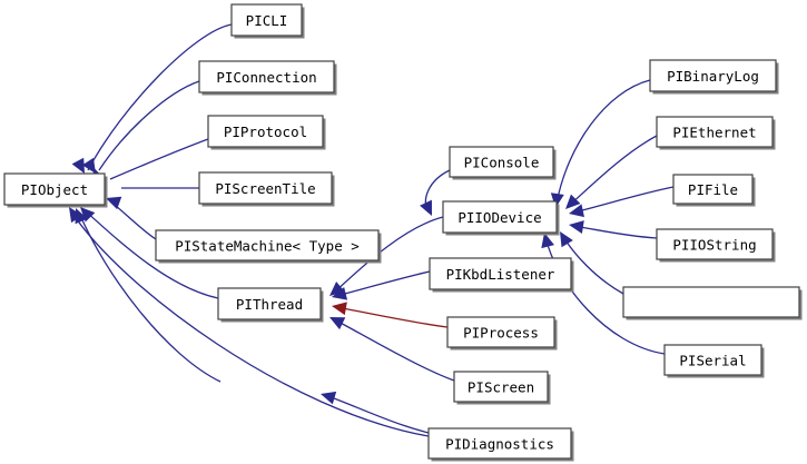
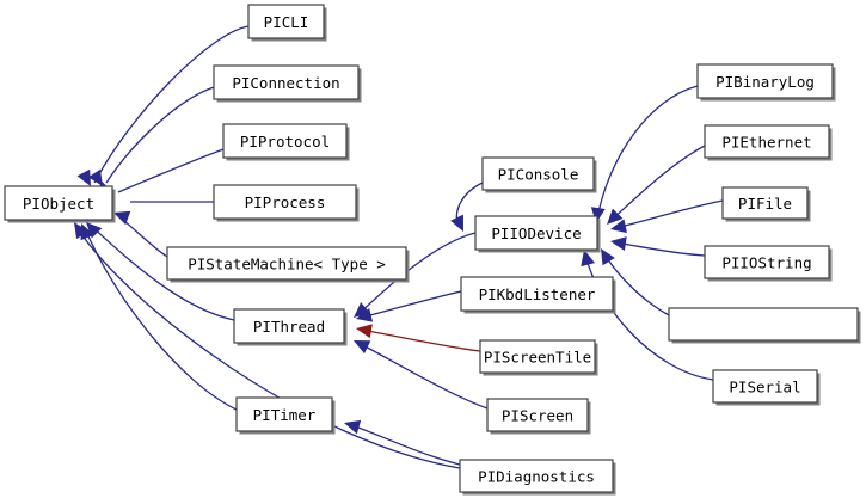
  PICLI
  PIConnection
  PIProtocol
  PIObject
- PIScreenTile
+ PIProcess
  PIStateMachine< Type >
  PIConsole
  PIIODevice
  PIThread
  PIKbdListener
- PIProcess
+ PIScreenTile
  PIScreen
+ PITimer
  PIDiagnostics
  PIBinaryLog
  PIEthernet
  PIFile
  PIIOString
  PISerial
